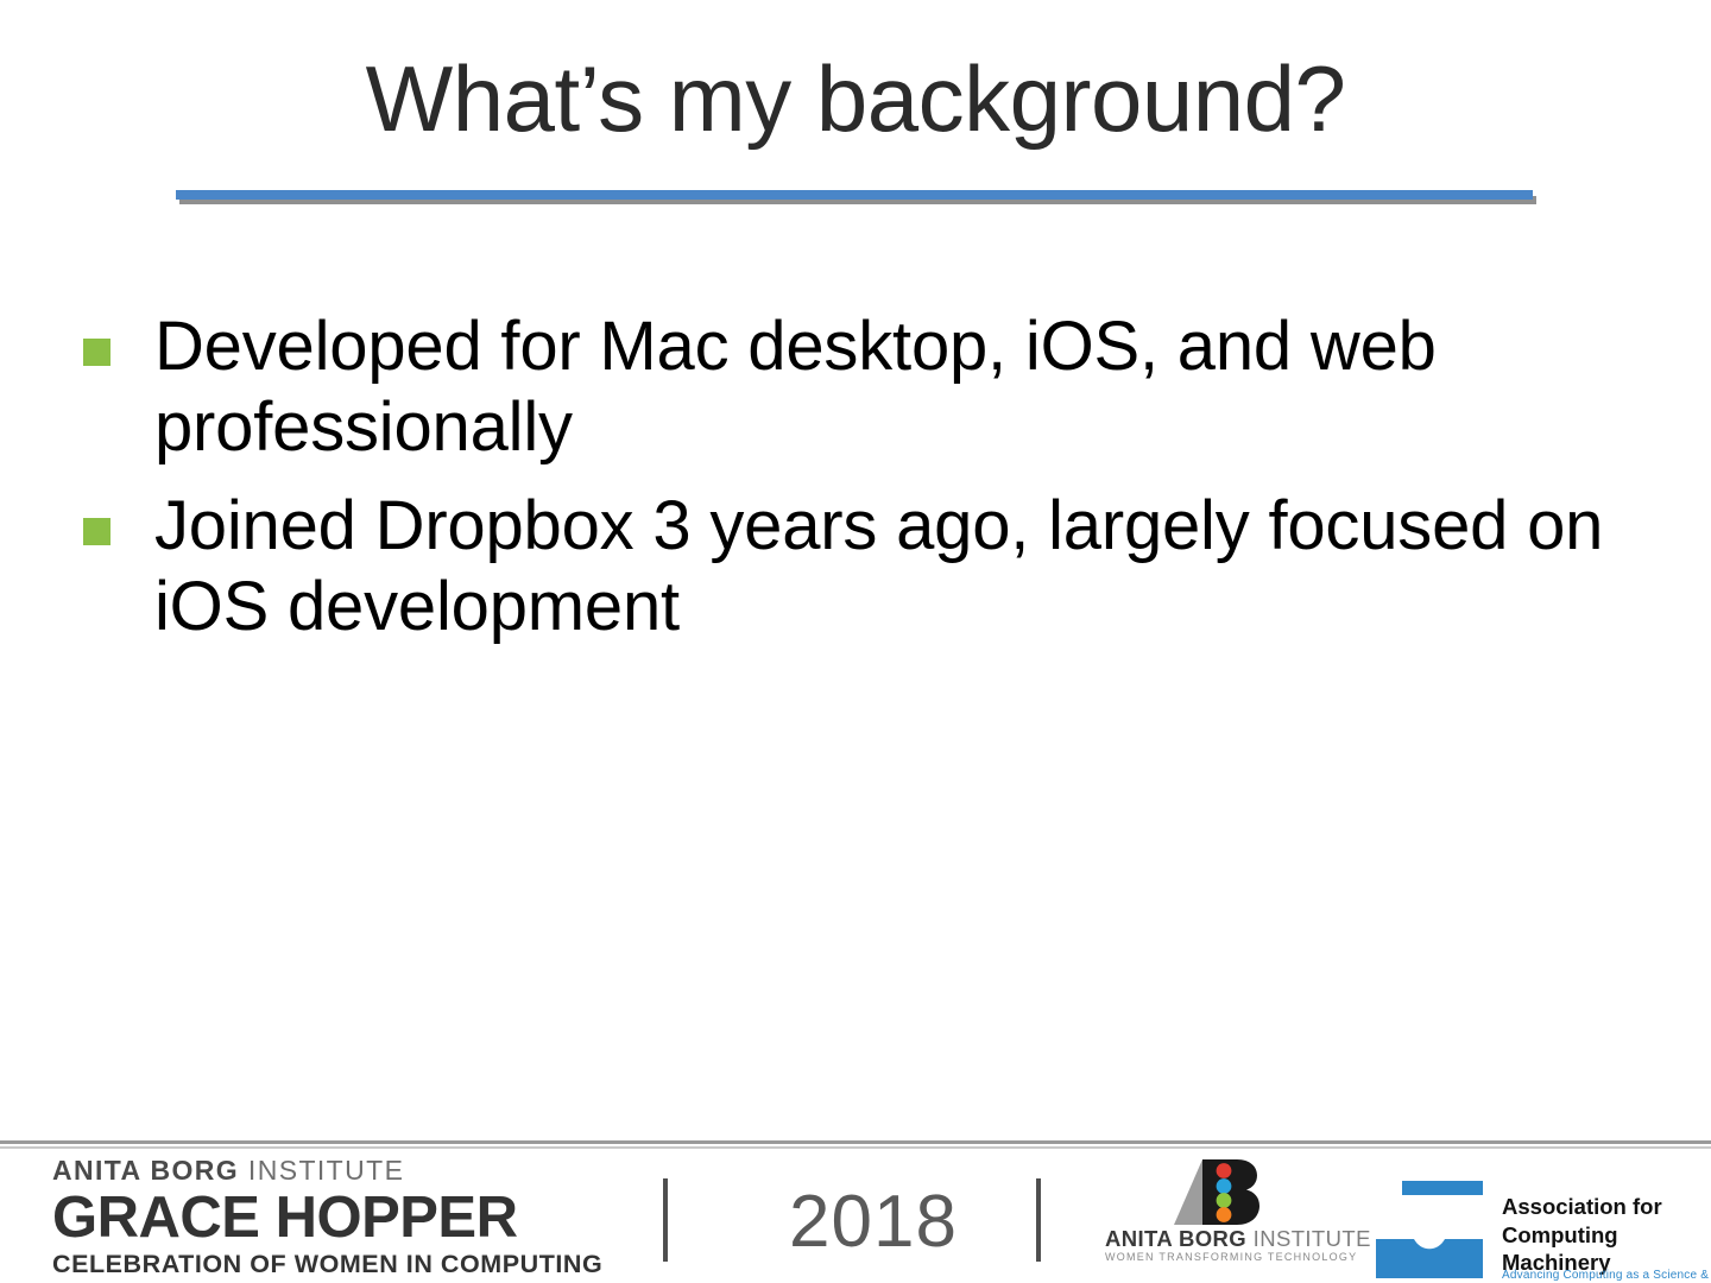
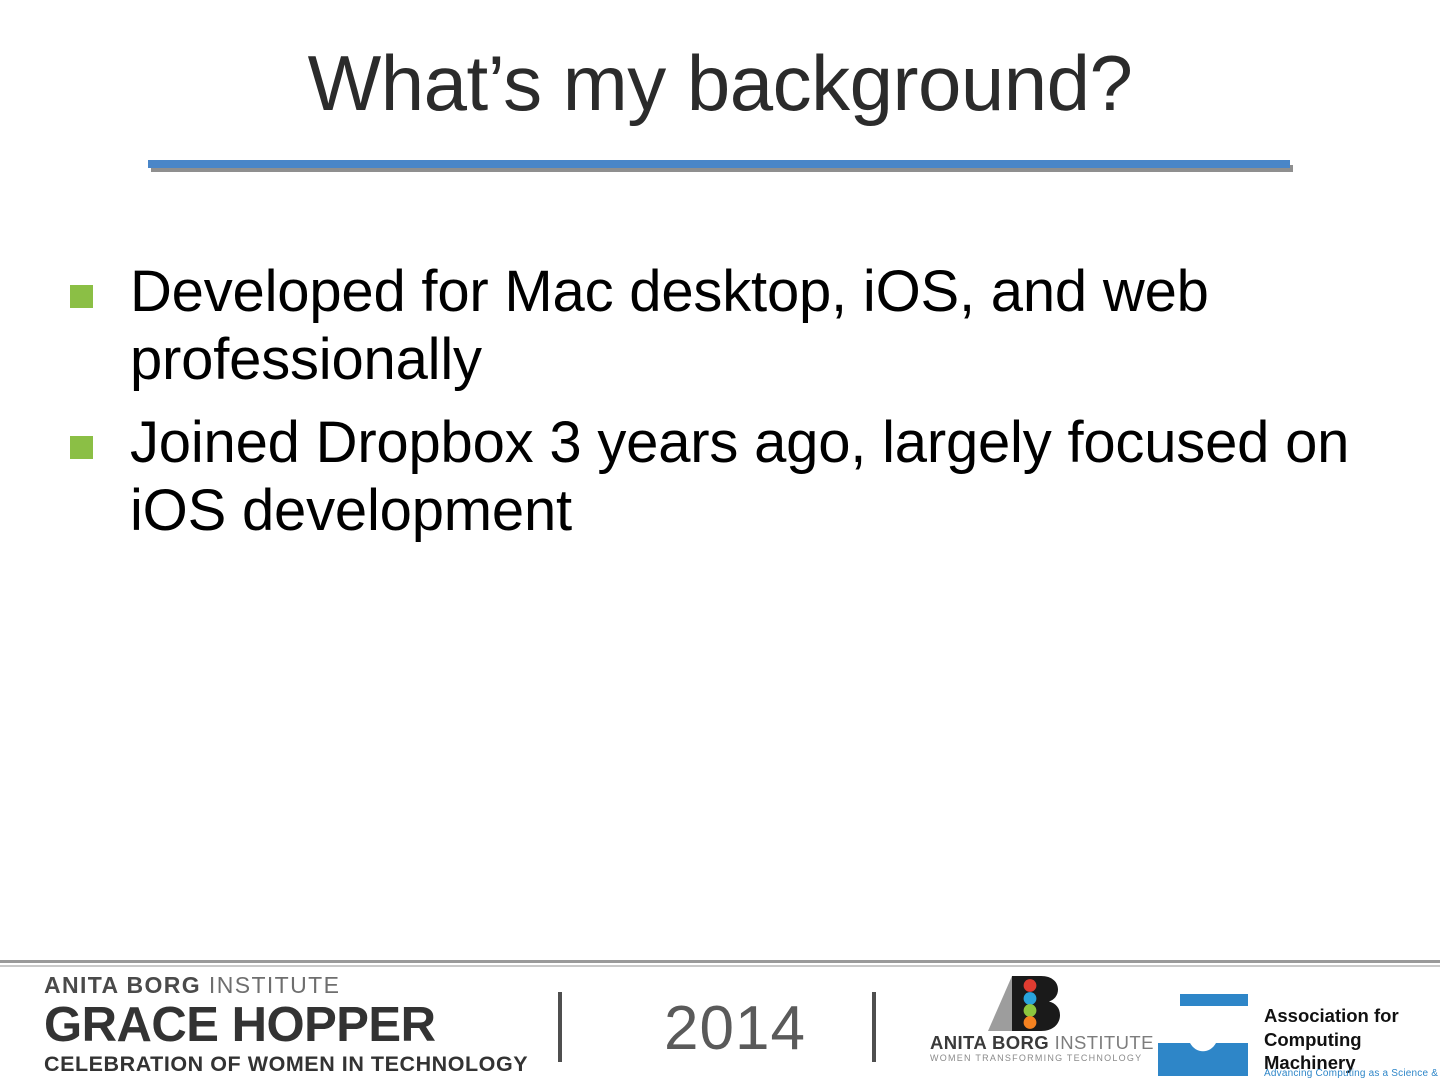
  What’s my background?
  Developed for Mac desktop, iOS, and web professionally
  Joined Dropbox 3 years ago, largely focused on iOS development
  ANITA BORG INSTITUTE
  GRACE HOPPER
- CELEBRATION OF WOMEN IN COMPUTING
+ CELEBRATION OF WOMEN IN TECHNOLOGY
- 2018
+ 2014
  ANITA BORG INSTITUTE
  WOMEN TRANSFORMING TECHNOLOGY
  Association for
  Computing Machinery
  Advancing Computing as a Science &
